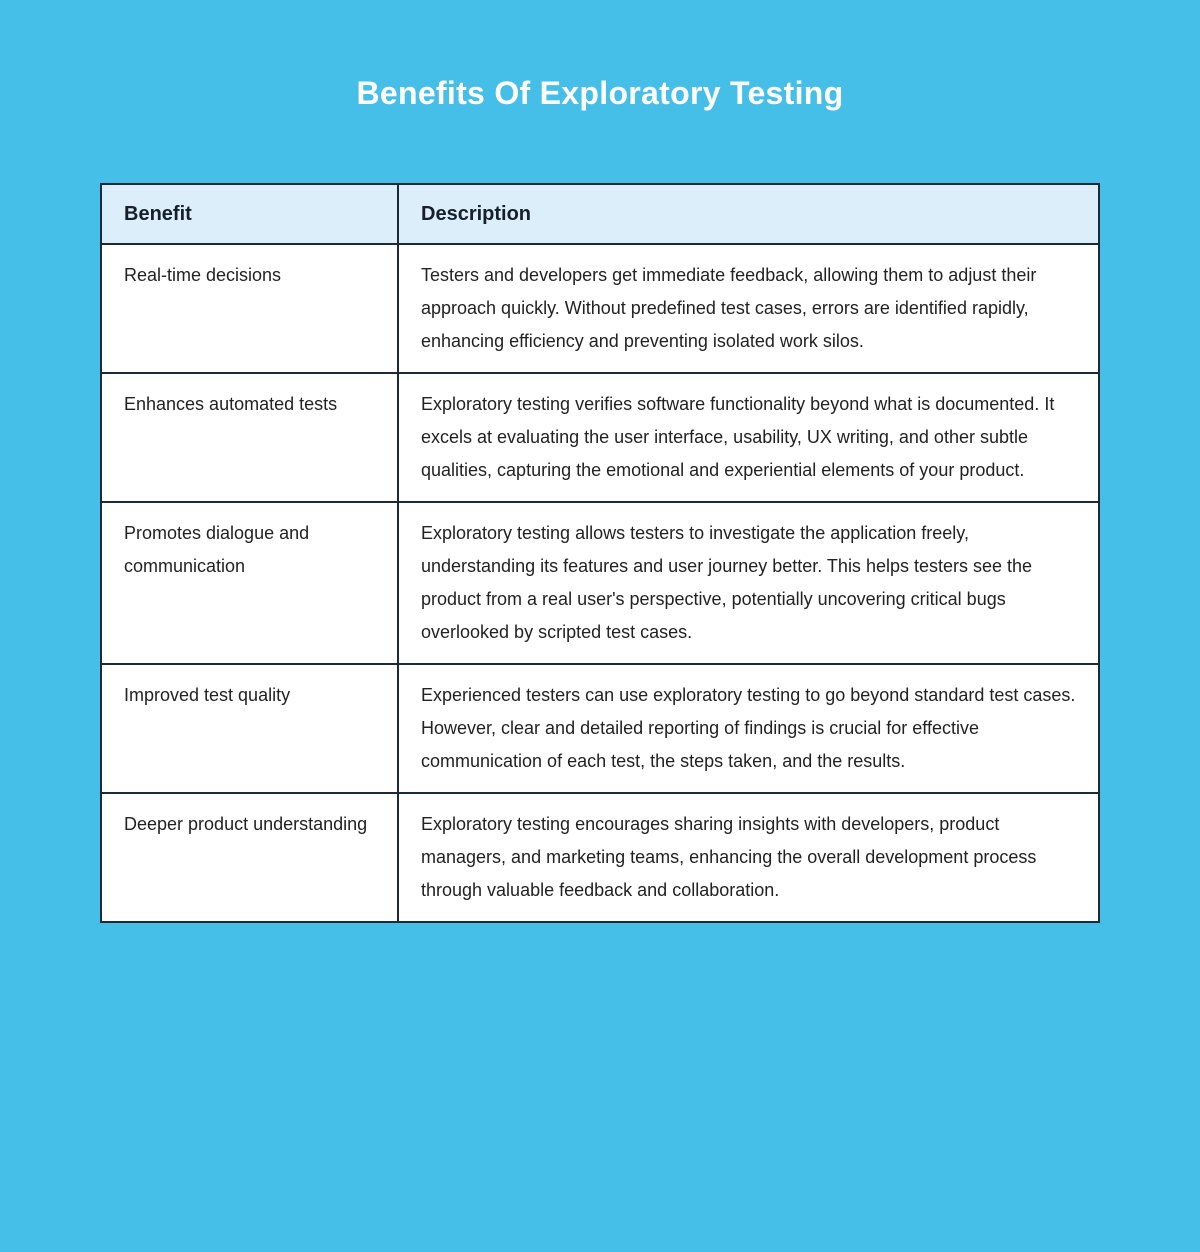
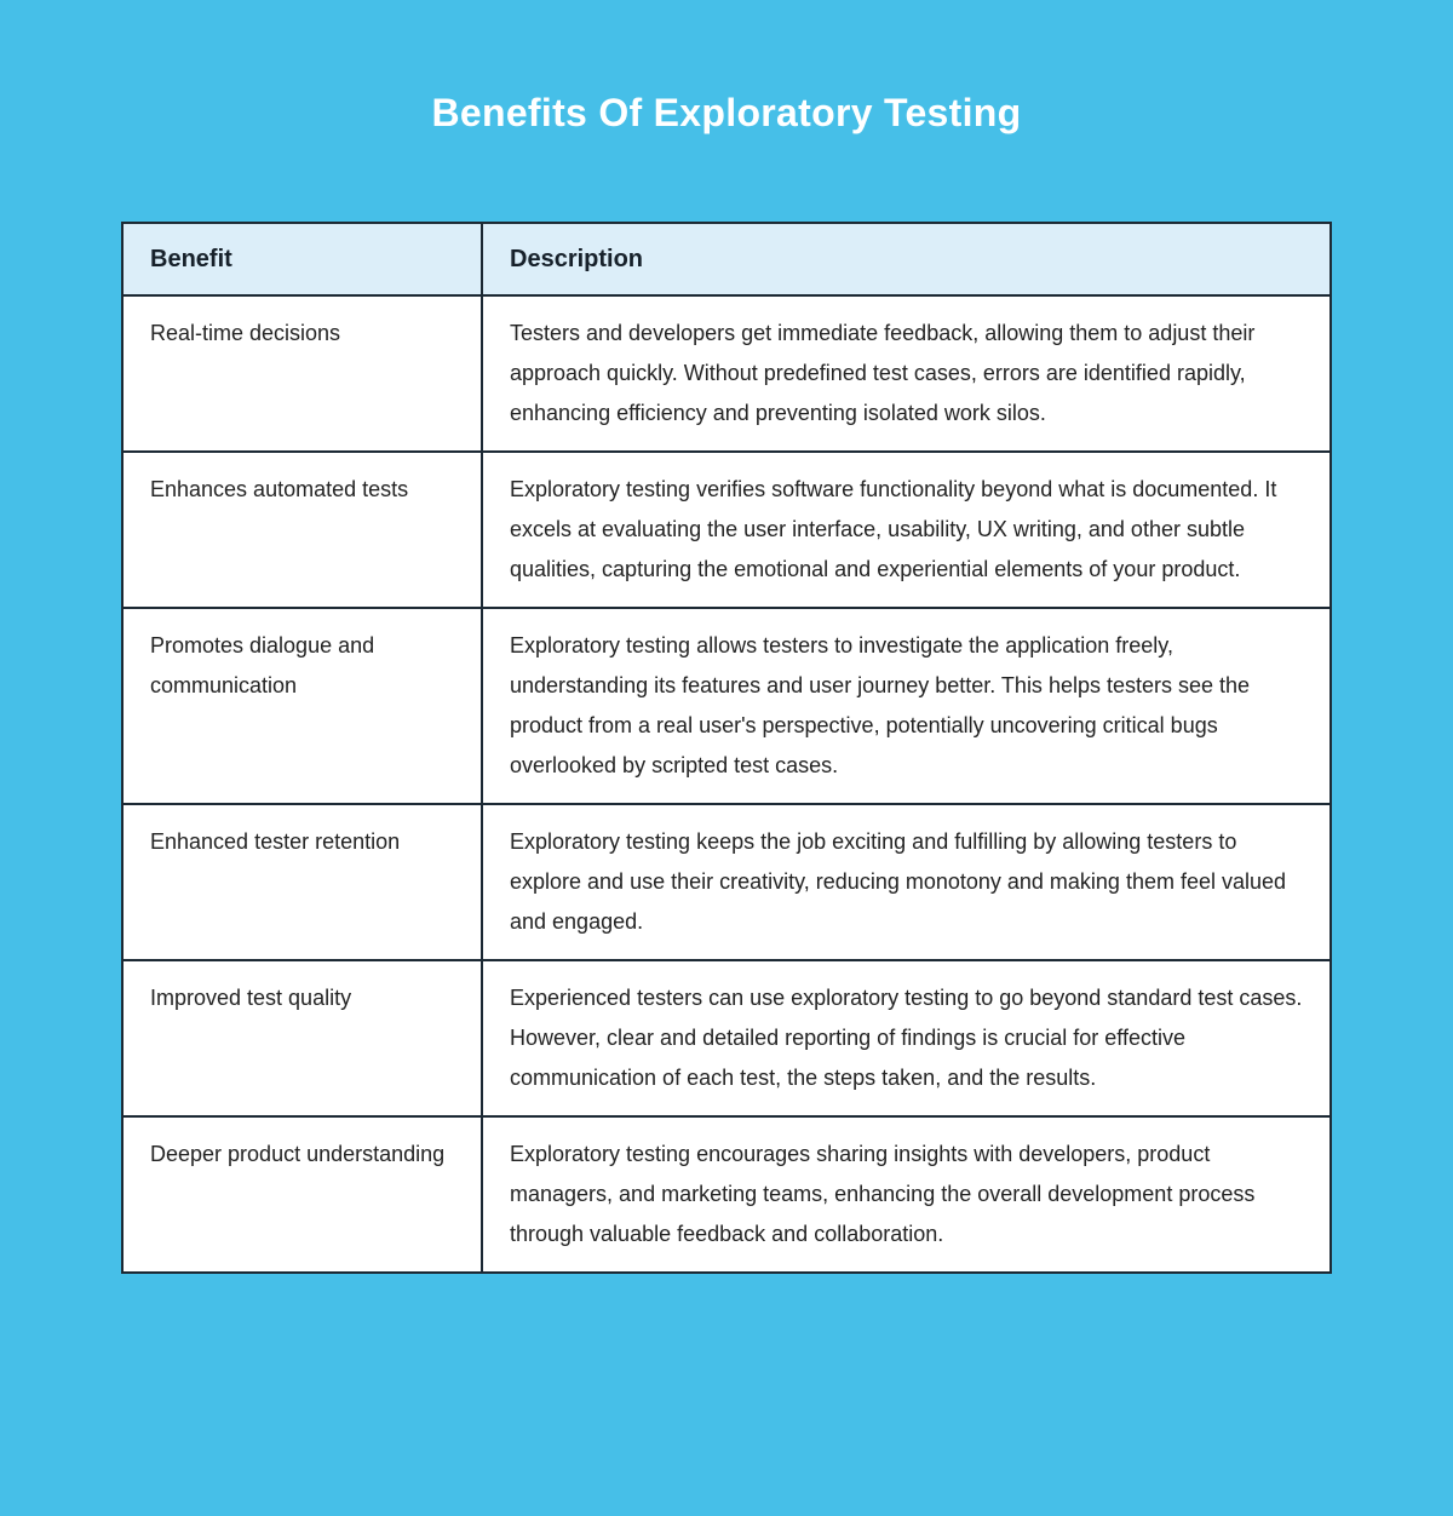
  Benefits Of Exploratory Testing
  Benefit	Description
  Real-time decisions	Testers and developers get immediate feedback, allowing them to adjust their approach quickly. Without predefined test cases, errors are identified rapidly, enhancing efficiency and preventing isolated work silos.
  Enhances automated tests	Exploratory testing verifies software functionality beyond what is documented. It excels at evaluating the user interface, usability, UX writing, and other subtle qualities, capturing the emotional and experiential elements of your product.
  Promotes dialogue and communication	Exploratory testing allows testers to investigate the application freely, understanding its features and user journey better. This helps testers see the product from a real user's perspective, potentially uncovering critical bugs overlooked by scripted test cases.
+ Enhanced tester retention	Exploratory testing keeps the job exciting and fulfilling by allowing testers to explore and use their creativity, reducing monotony and making them feel valued and engaged.
  Improved test quality	Experienced testers can use exploratory testing to go beyond standard test cases. However, clear and detailed reporting of findings is crucial for effective communication of each test, the steps taken, and the results.
  Deeper product understanding	Exploratory testing encourages sharing insights with developers, product managers, and marketing teams, enhancing the overall development process through valuable feedback and collaboration.
